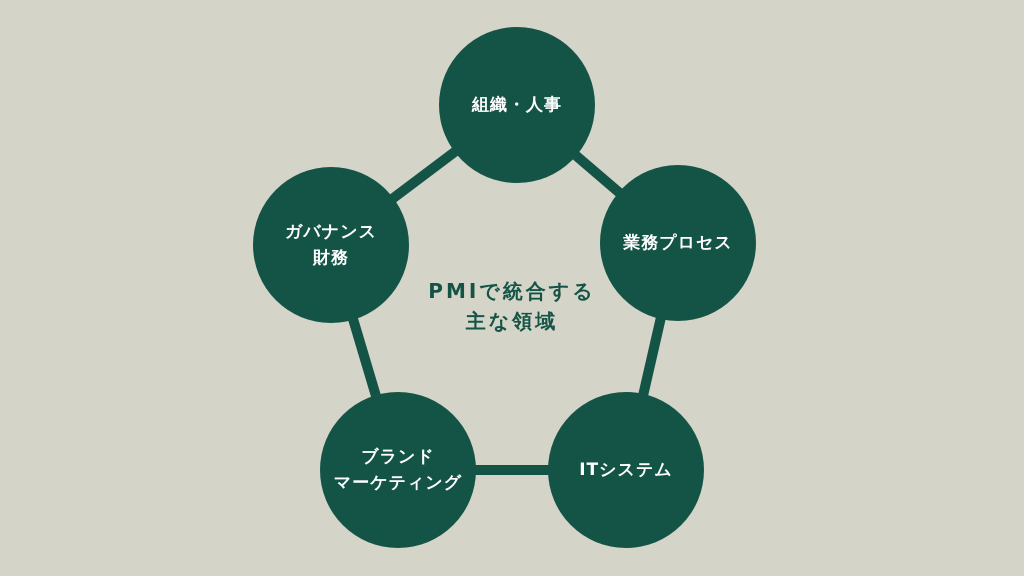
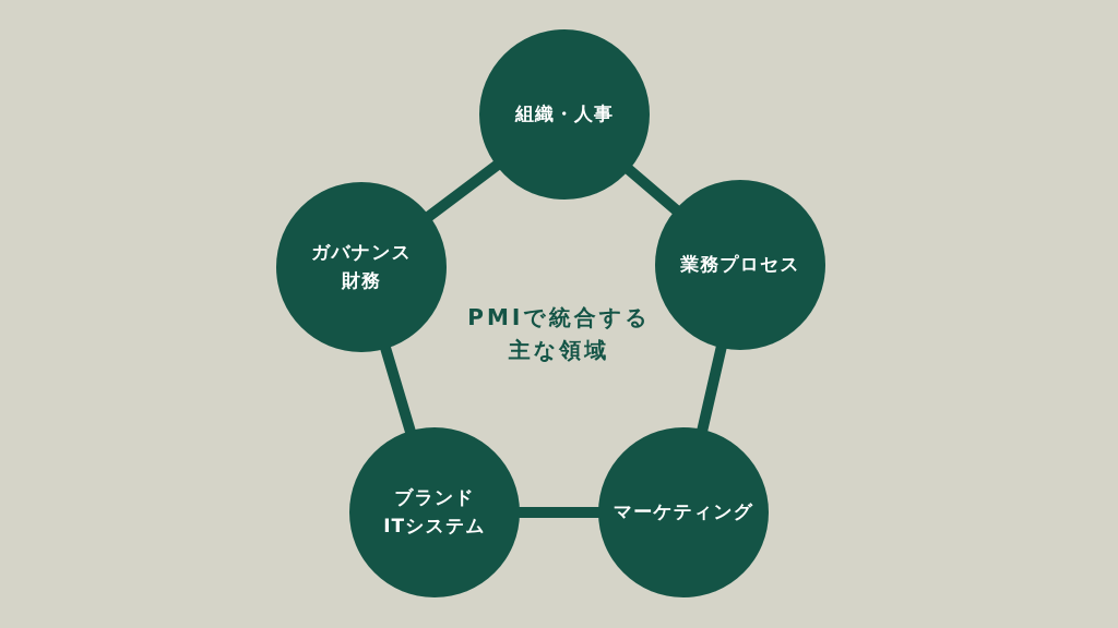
  組織・人事
  業務プロセス
- ITシステム
+ マーケティング
  ブランド
- マーケティング
+ ITシステム
  ガバナンス
  財務
  PMIで統合する
  主な領域
